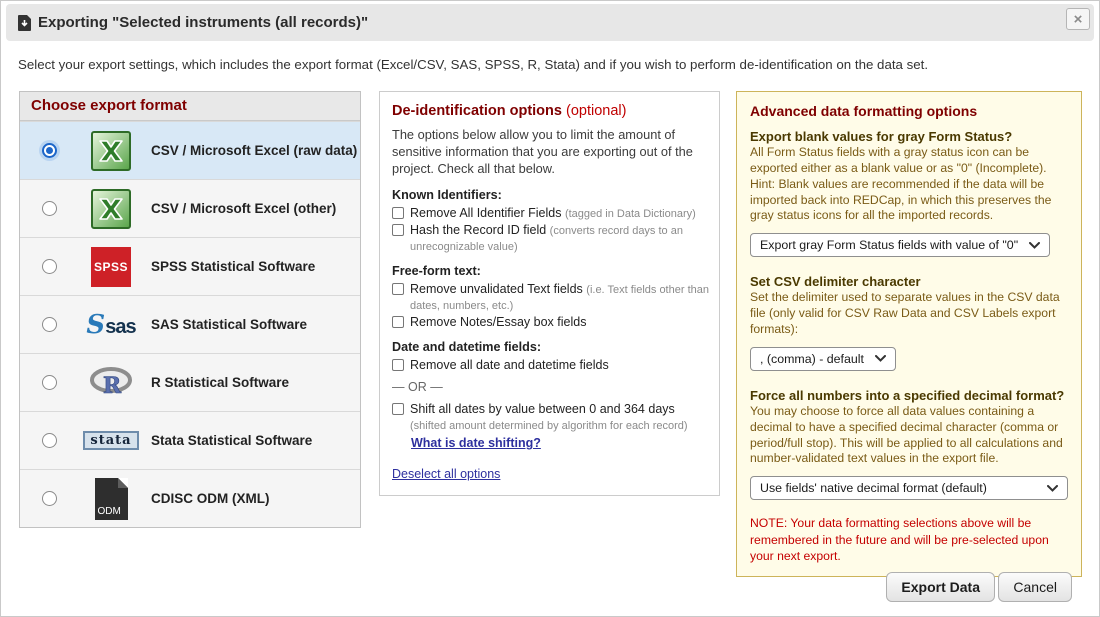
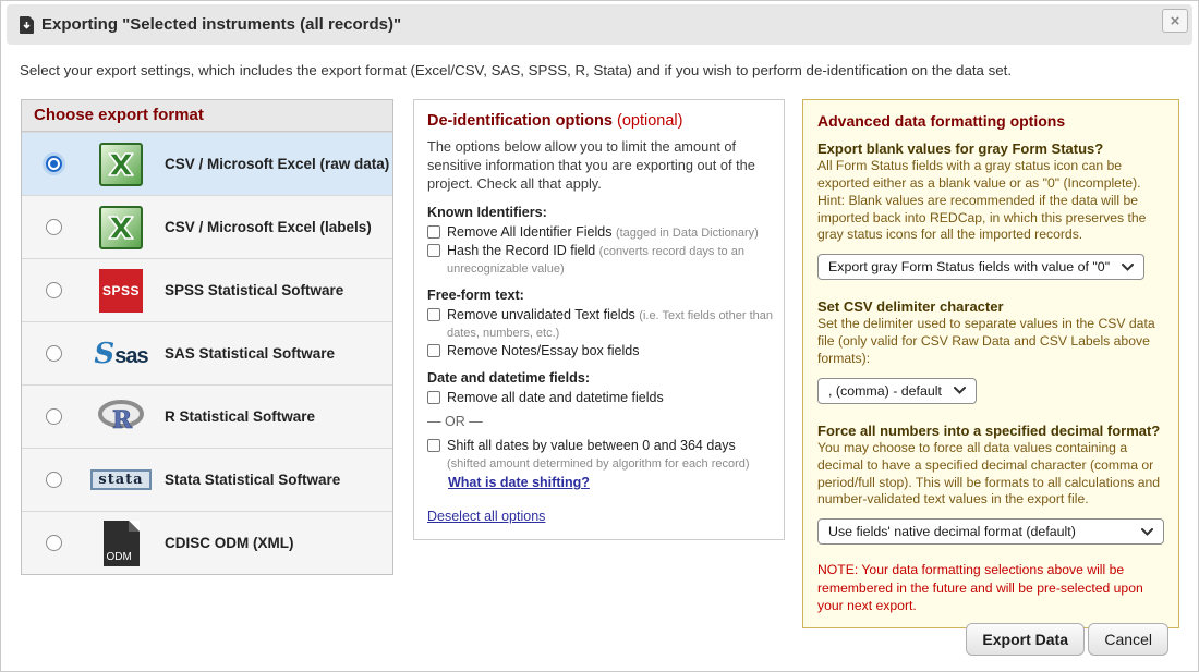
  Exporting "Selected instruments (all records)"
  ×
  Select your export settings, which includes the export format (Excel/CSV, SAS, SPSS, R, Stata) and if you wish to perform de-identification on the data set.
  Choose export format
  CSV / Microsoft Excel (raw data)
- CSV / Microsoft Excel (other)
+ CSV / Microsoft Excel (labels)
  SPSS
  SPSS Statistical Software
  S
  sas
  SAS Statistical Software
  R
  R Statistical Software
  stata
  Stata Statistical Software
  ODM
  CDISC ODM (XML)
  De-identification options (optional)
- The options below allow you to limit the amount of sensitive information that you are exporting out of the project. Check all that below.
+ The options below allow you to limit the amount of sensitive information that you are exporting out of the project. Check all that apply.
  Known Identifiers:
  Remove All Identifier Fields (tagged in Data Dictionary)
  Hash the Record ID field (converts record days to an unrecognizable value)
  Free-form text:
  Remove unvalidated Text fields (i.e. Text fields other than dates, numbers, etc.)
  Remove Notes/Essay box fields
  Date and datetime fields:
  Remove all date and datetime fields
  — OR —
  Shift all dates by value between 0 and 364 days (shifted amount determined by algorithm for each record)
  What is date shifting?
  Deselect all options
  Advanced data formatting options
  Export blank values for gray Form Status?
  All Form Status fields with a gray status icon can be exported either as a blank value or as "0" (Incomplete). Hint: Blank values are recommended if the data will be imported back into REDCap, in which this preserves the gray status icons for all the imported records.
  Export gray Form Status fields with value of "0"
  Set CSV delimiter character
- Set the delimiter used to separate values in the CSV data file (only valid for CSV Raw Data and CSV Labels export formats):
+ Set the delimiter used to separate values in the CSV data file (only valid for CSV Raw Data and CSV Labels above formats):
  , (comma) - default
  Force all numbers into a specified decimal format?
- You may choose to force all data values containing a decimal to have a specified decimal character (comma or period/full stop). This will be applied to all calculations and number-validated text values in the export file.
+ You may choose to force all data values containing a decimal to have a specified decimal character (comma or period/full stop). This will be formats to all calculations and number-validated text values in the export file.
  Use fields' native decimal format (default)
  NOTE: Your data formatting selections above will be remembered in the future and will be pre-selected upon your next export.
  Export Data
  Cancel
